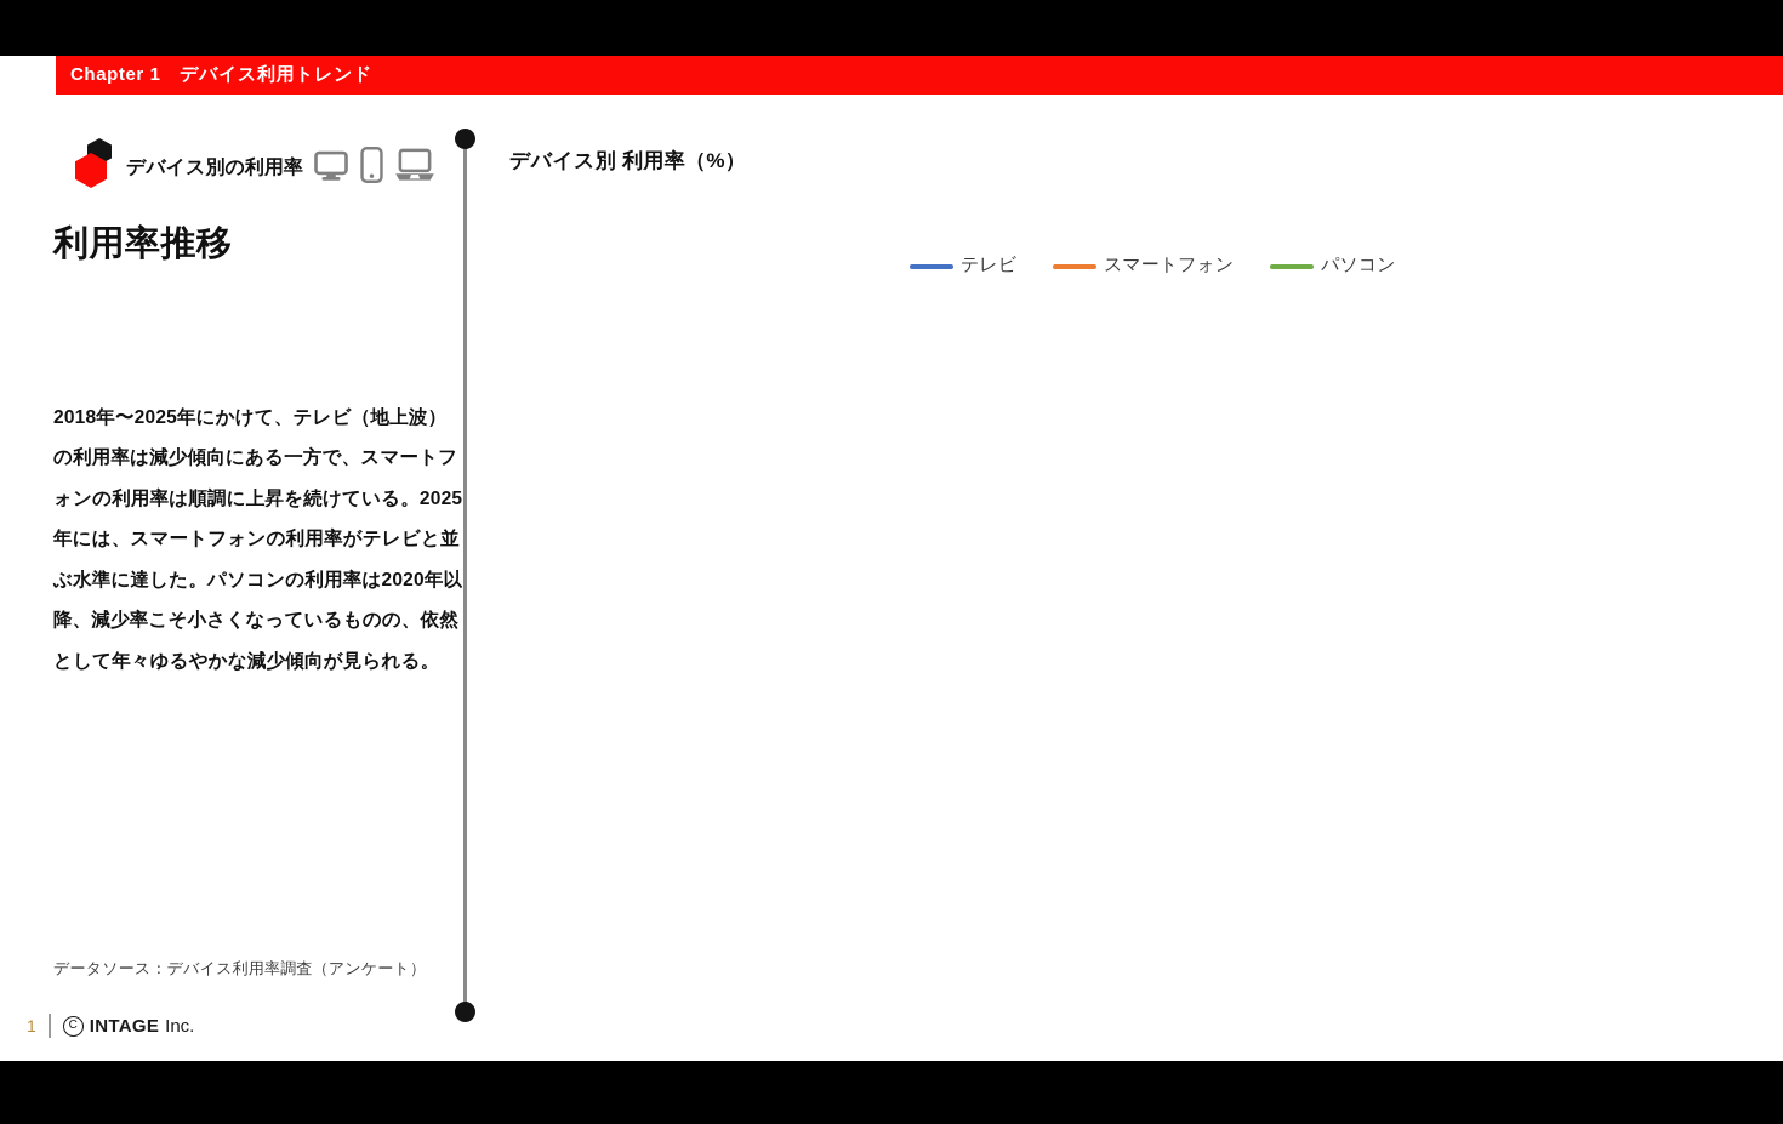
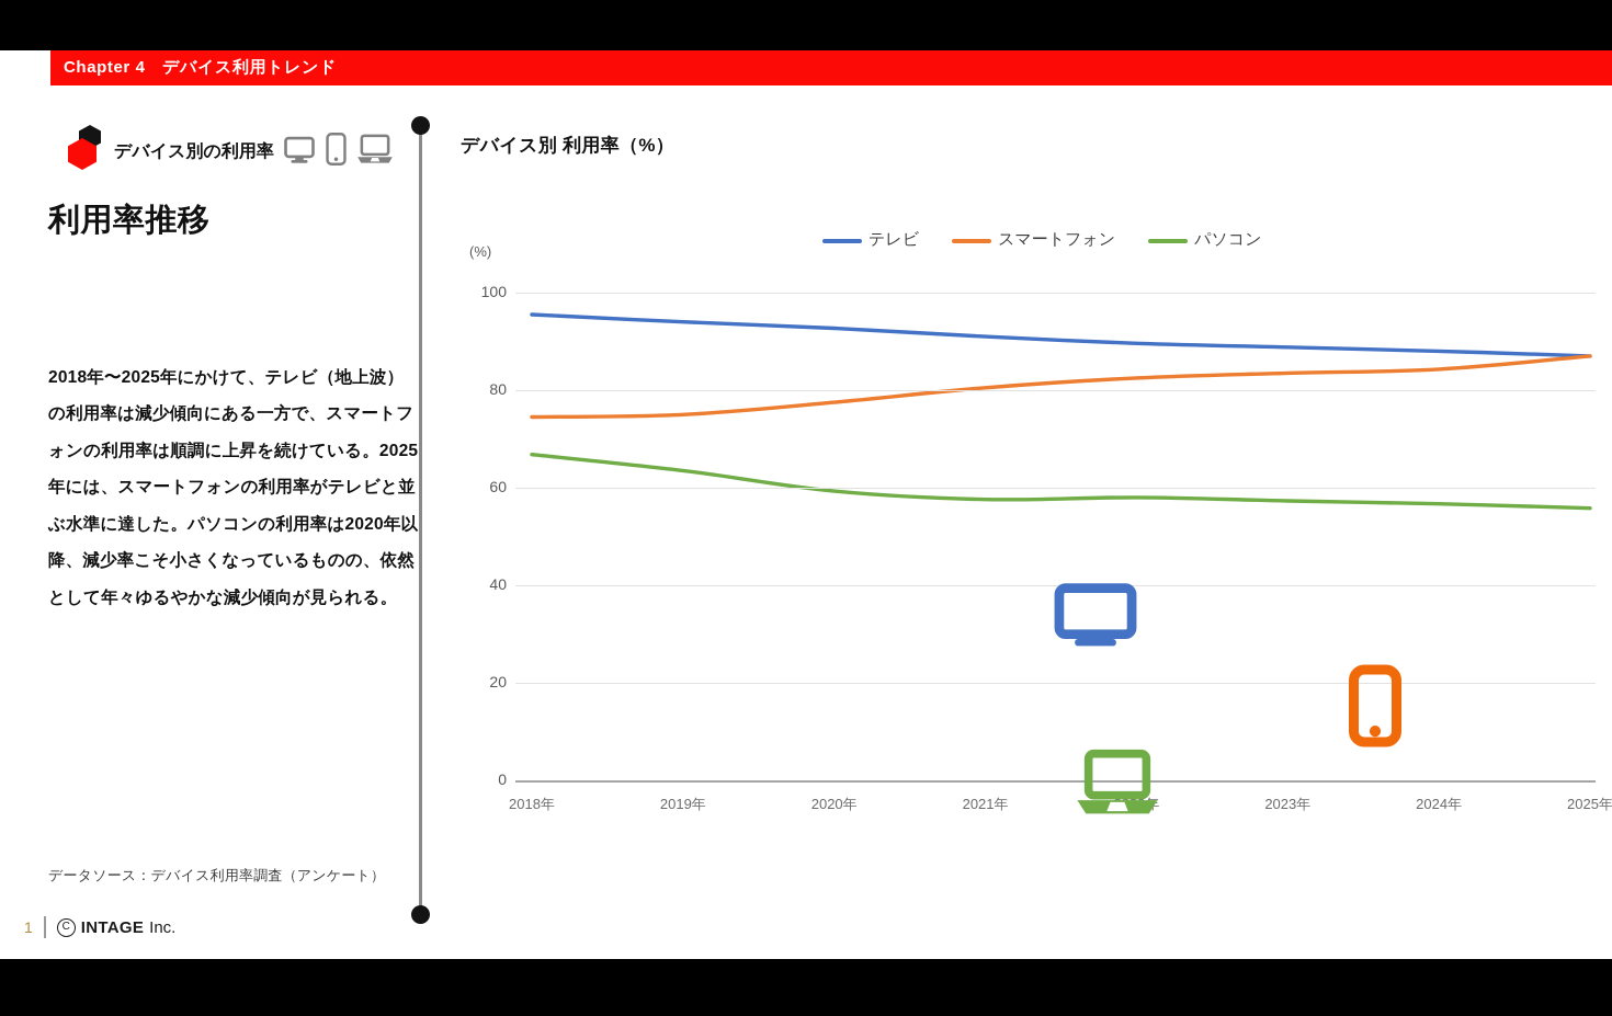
- Chapter 1 デバイス利用トレンド
+ Chapter 4 デバイス利用トレンド
  デバイス別の利用率
  利用率推移
  2018年〜2025年にかけて、テレビ（地上波）の利用率は減少傾向にある一方で、スマートフォンの利用率は順調に上昇を続けている。2025年には、スマートフォンの利用率がテレビと並ぶ水準に達した。パソコンの利用率は2020年以降、減少率こそ小さくなっているものの、依然として年々ゆるやかな減少傾向が見られる。
  データソース：デバイス利用率調査（アンケート）
  1
  C
  INTAGE
  Inc.
  デバイス別 利用率（%）
  テレビ
  スマートフォン
  パソコン
+ (%)
+ 100
+ 80
+ 60
+ 40
+ 20
+ 0
+ 2018年
+ 2019年
+ 2020年
+ 2021年
+ 2023年
+ 2024年
+ 2025年
